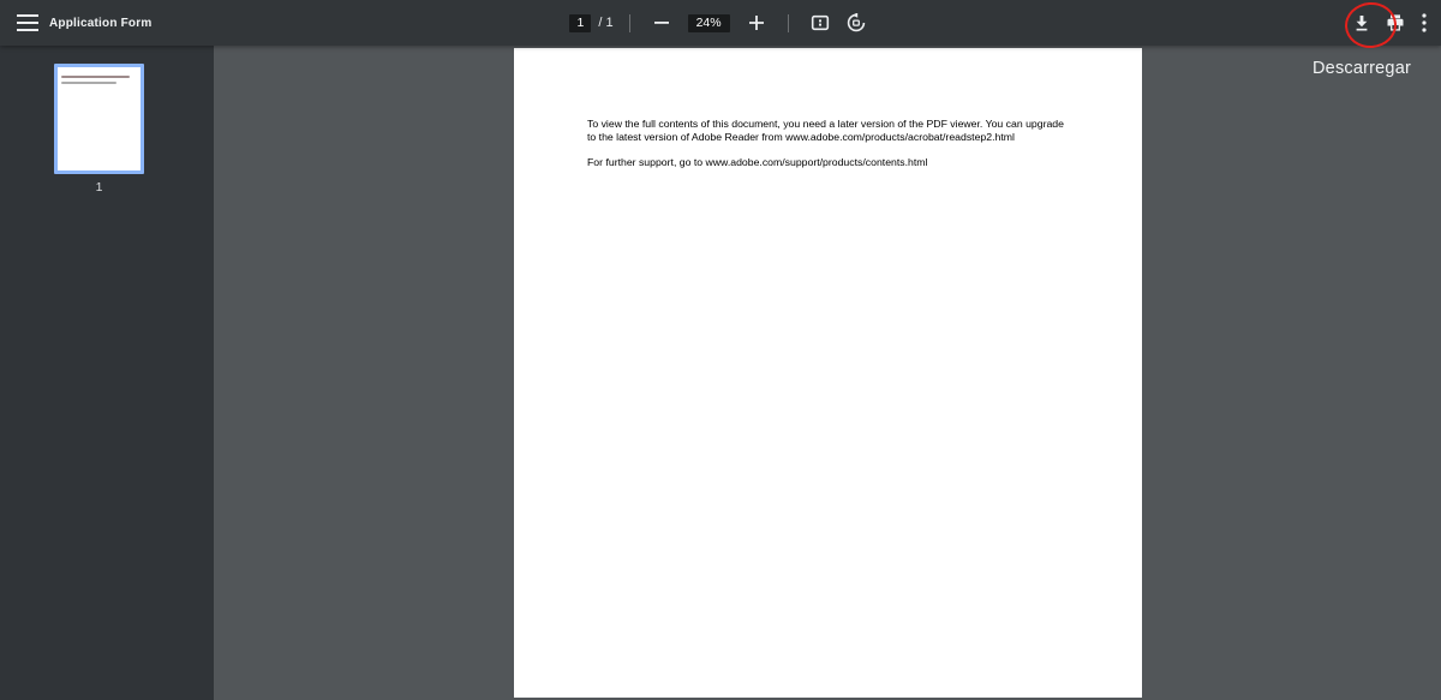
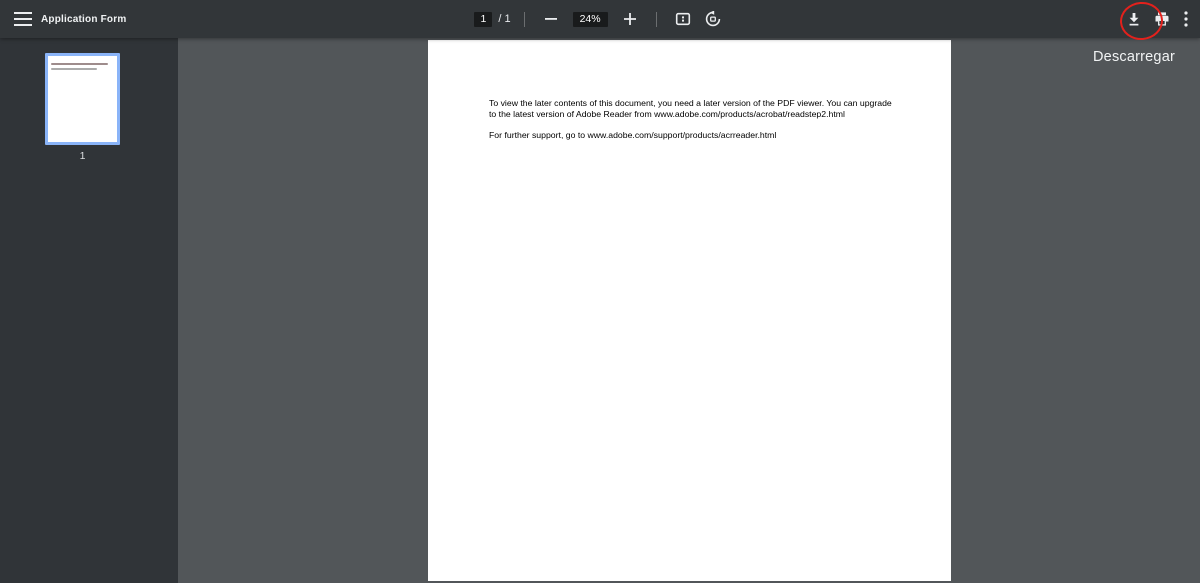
  Application Form
  1
  / 1
  24%
  1
- To view the full contents of this document, you need a later version of the PDF viewer. You can upgrade
+ To view the later contents of this document, you need a later version of the PDF viewer. You can upgrade
  to the latest version of Adobe Reader from www.adobe.com/products/acrobat/readstep2.html
- For further support, go to www.adobe.com/support/products/contents.html
+ For further support, go to www.adobe.com/support/products/acrreader.html
  Descarregar
